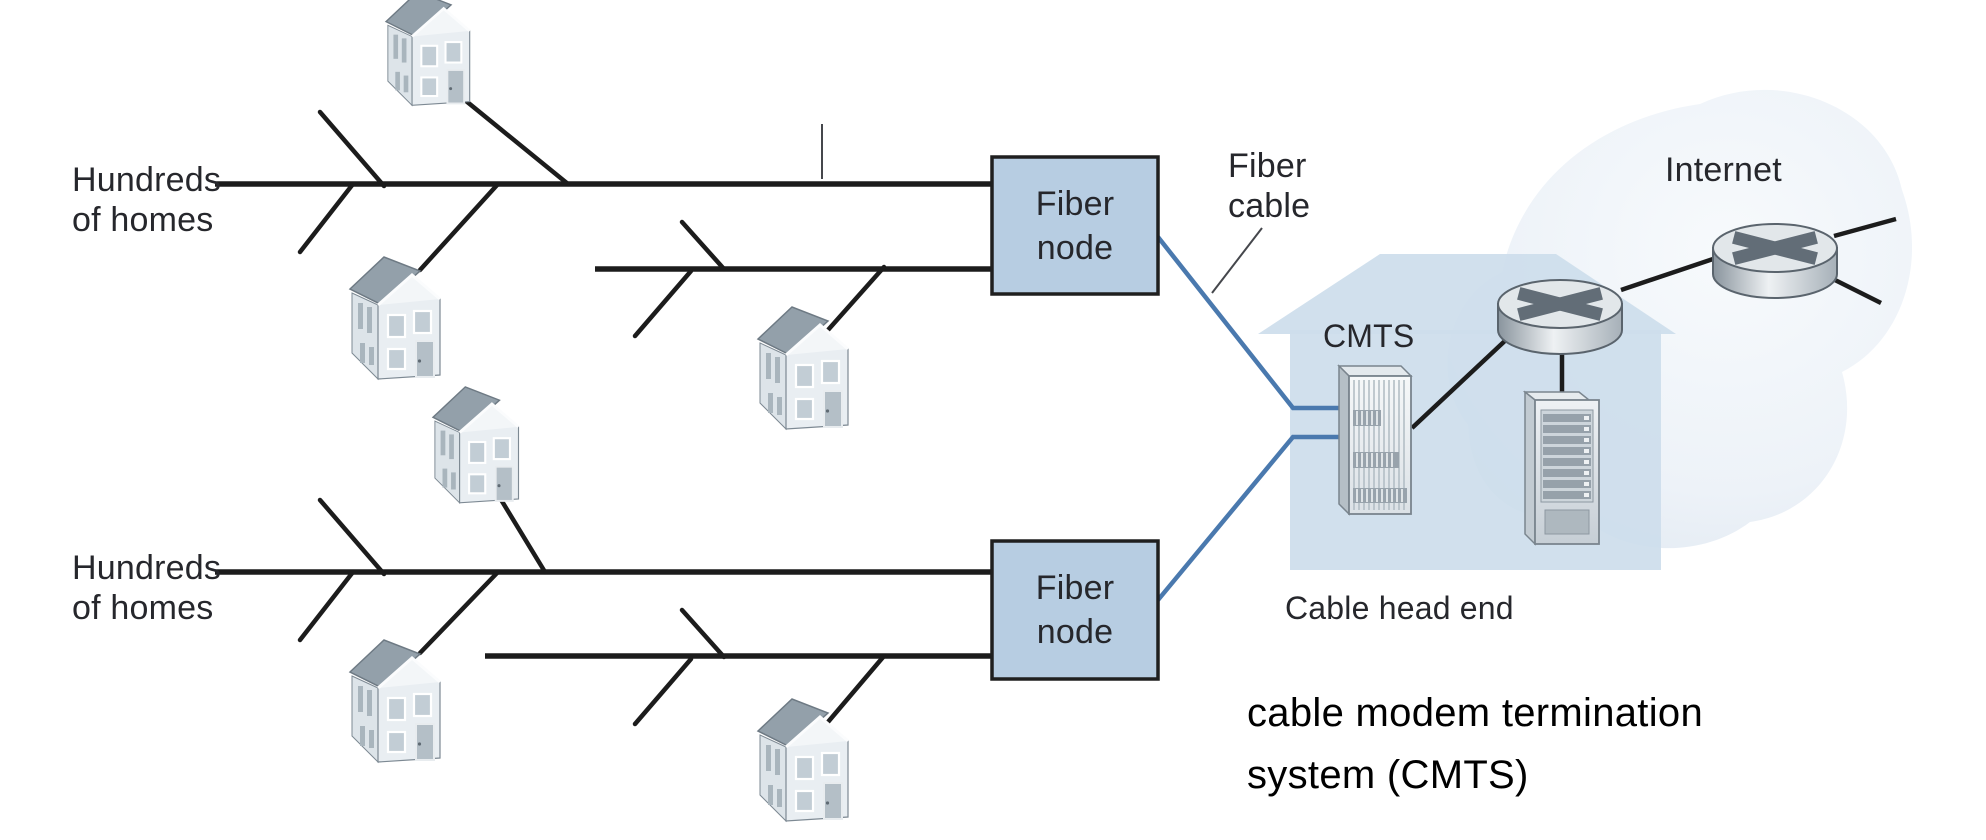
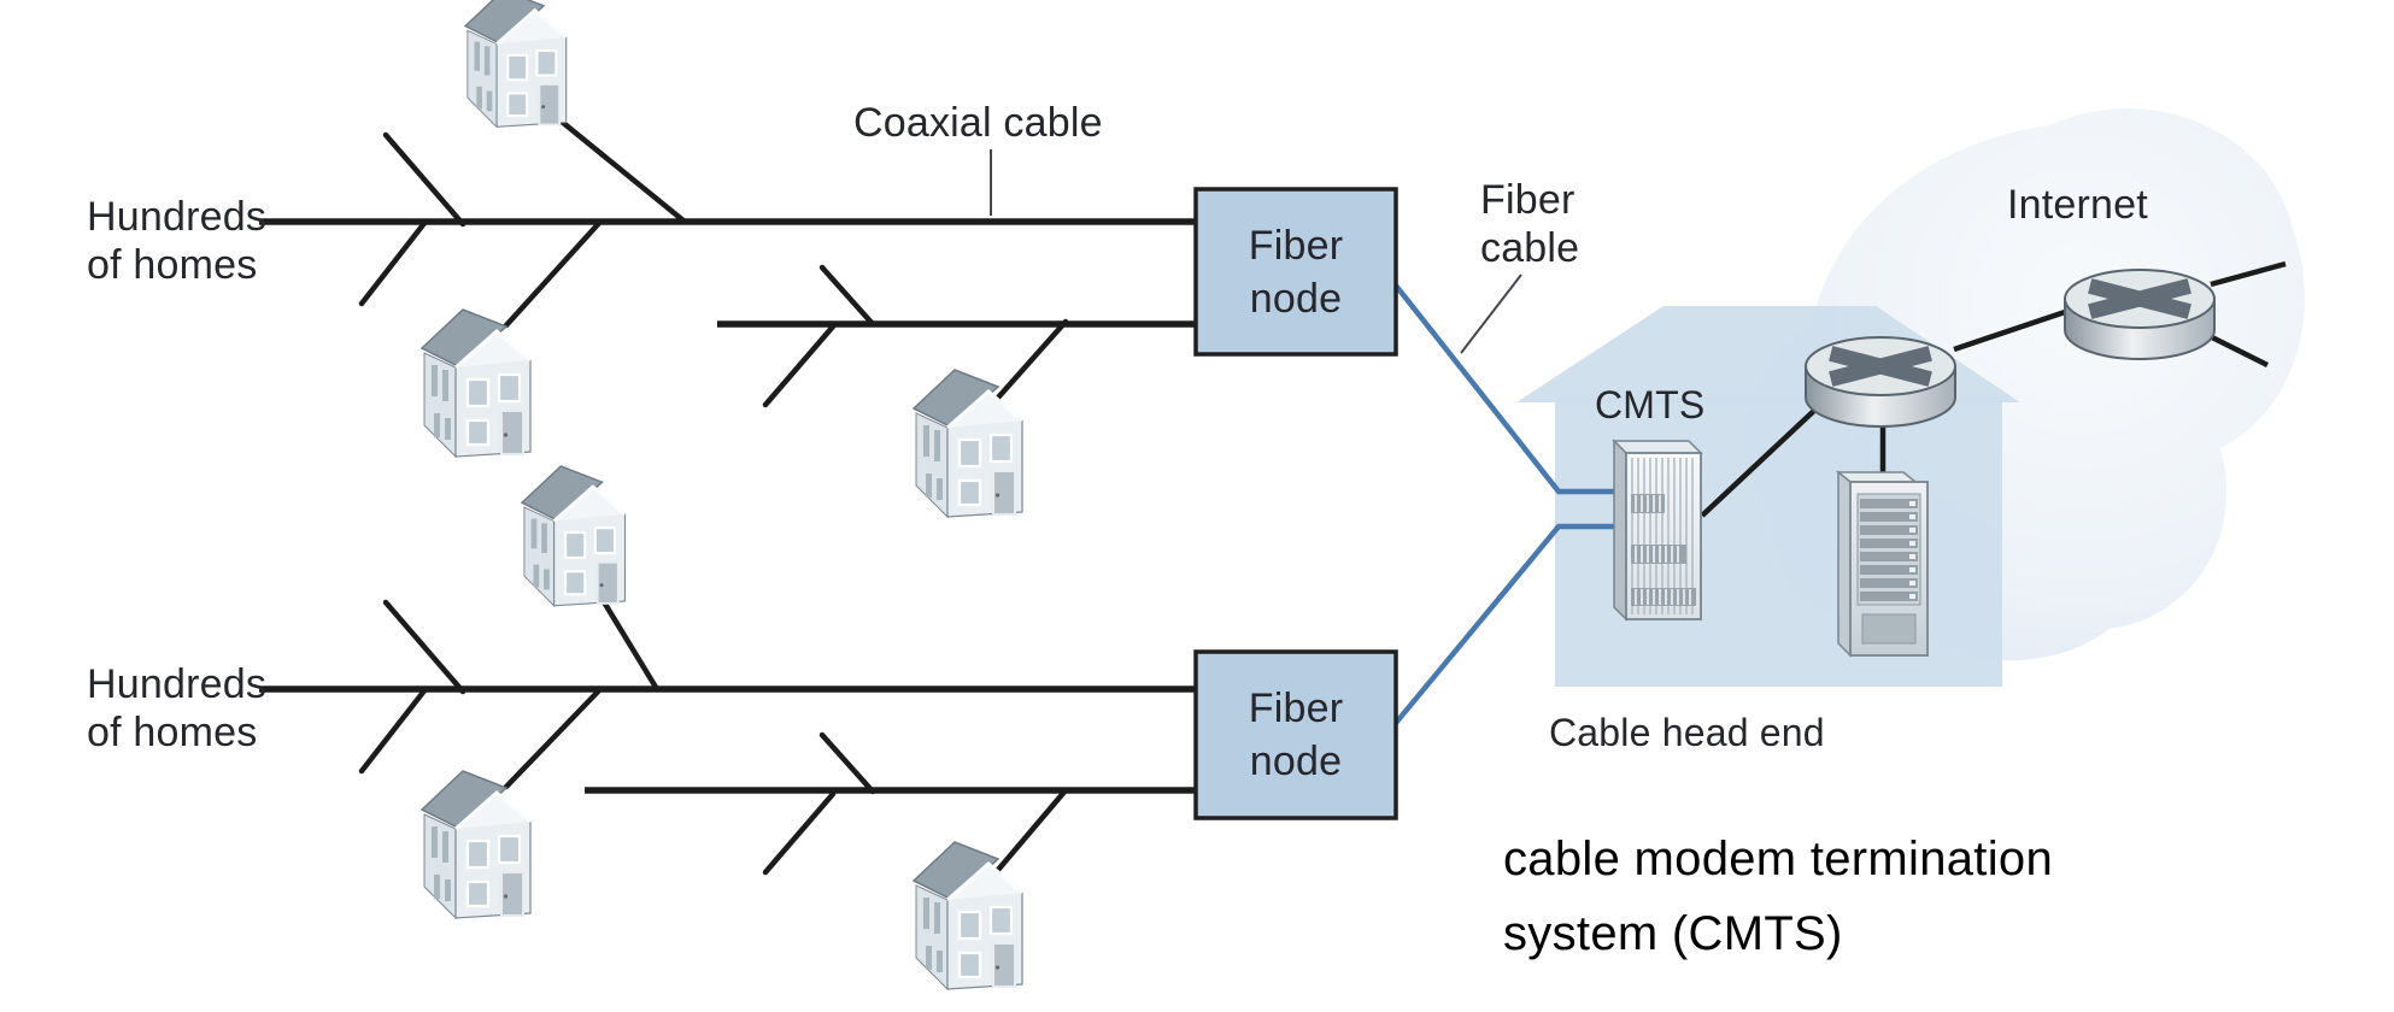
  Hundreds
  of homes
  Hundreds
  of homes
+ Coaxial cable
  Fiber
  cable
  Fiber
  node
  Fiber
  node
  CMTS
  Internet
  Cable head end
  cable modem termination
  system (CMTS)
